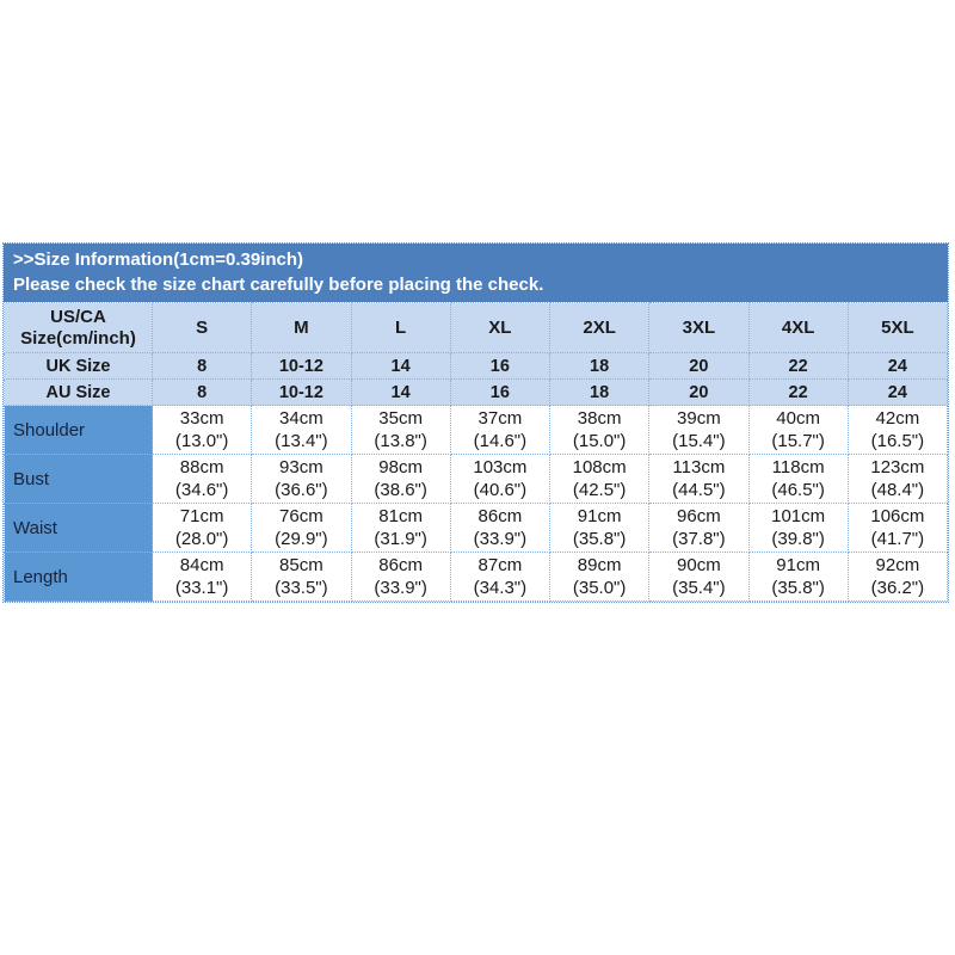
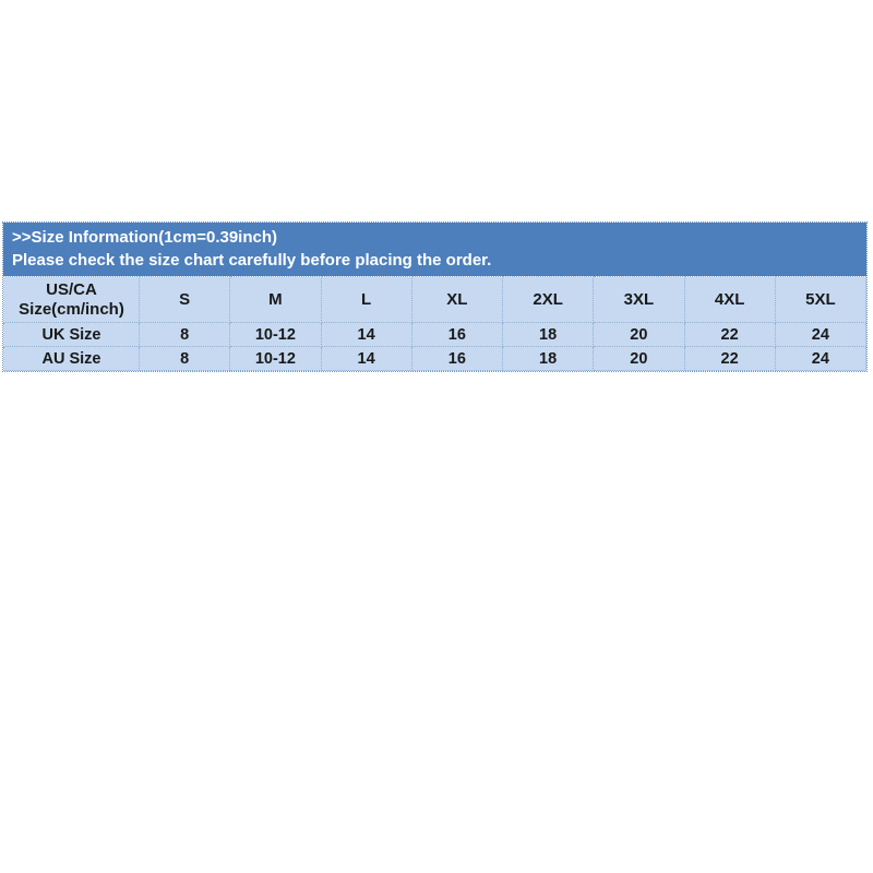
  >>Size Information(1cm=0.39inch)
- Please check the size chart carefully before placing the check.
+ Please check the size chart carefully before placing the order.
  US/CA Size(cm/inch)	S	M	L	XL	2XL	3XL	4XL	5XL
  UK Size	8	10-12	14	16	18	20	22	24
  AU Size	8	10-12	14	16	18	20	22	24
- Shoulder	33cm (13.0")	34cm (13.4")	35cm (13.8")	37cm (14.6")	38cm (15.0")	39cm (15.4")	40cm (15.7")	42cm (16.5")
- Bust	88cm (34.6")	93cm (36.6")	98cm (38.6")	103cm (40.6")	108cm (42.5")	113cm (44.5")	118cm (46.5")	123cm (48.4")
- Waist	71cm (28.0")	76cm (29.9")	81cm (31.9")	86cm (33.9")	91cm (35.8")	96cm (37.8")	101cm (39.8")	106cm (41.7")
- Length	84cm (33.1")	85cm (33.5")	86cm (33.9")	87cm (34.3")	89cm (35.0")	90cm (35.4")	91cm (35.8")	92cm (36.2")
